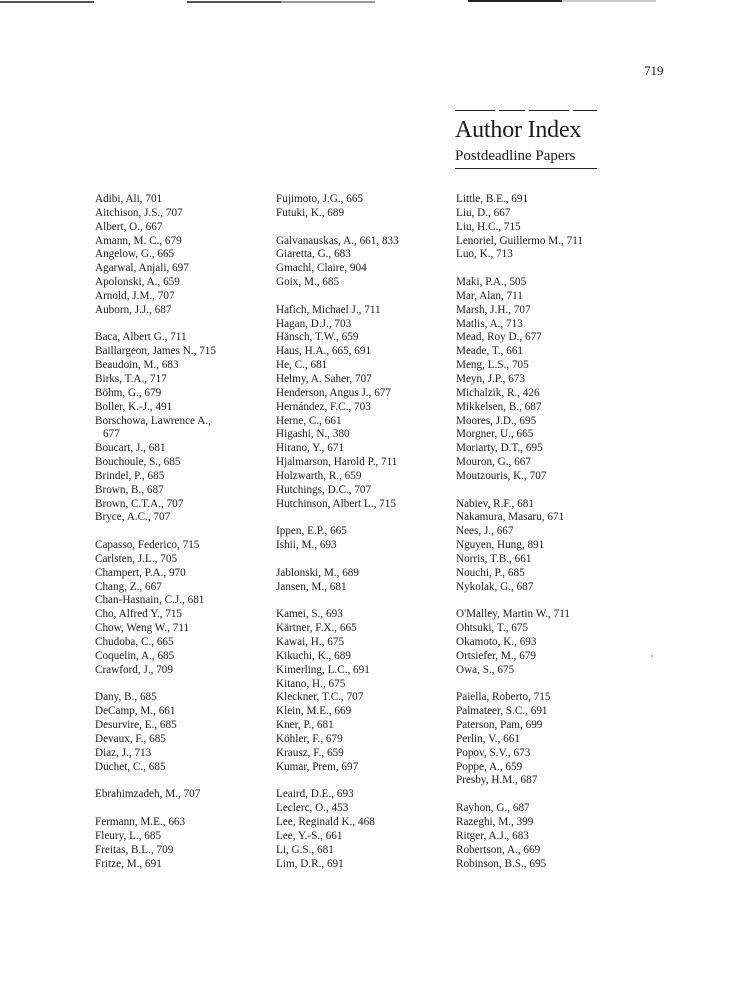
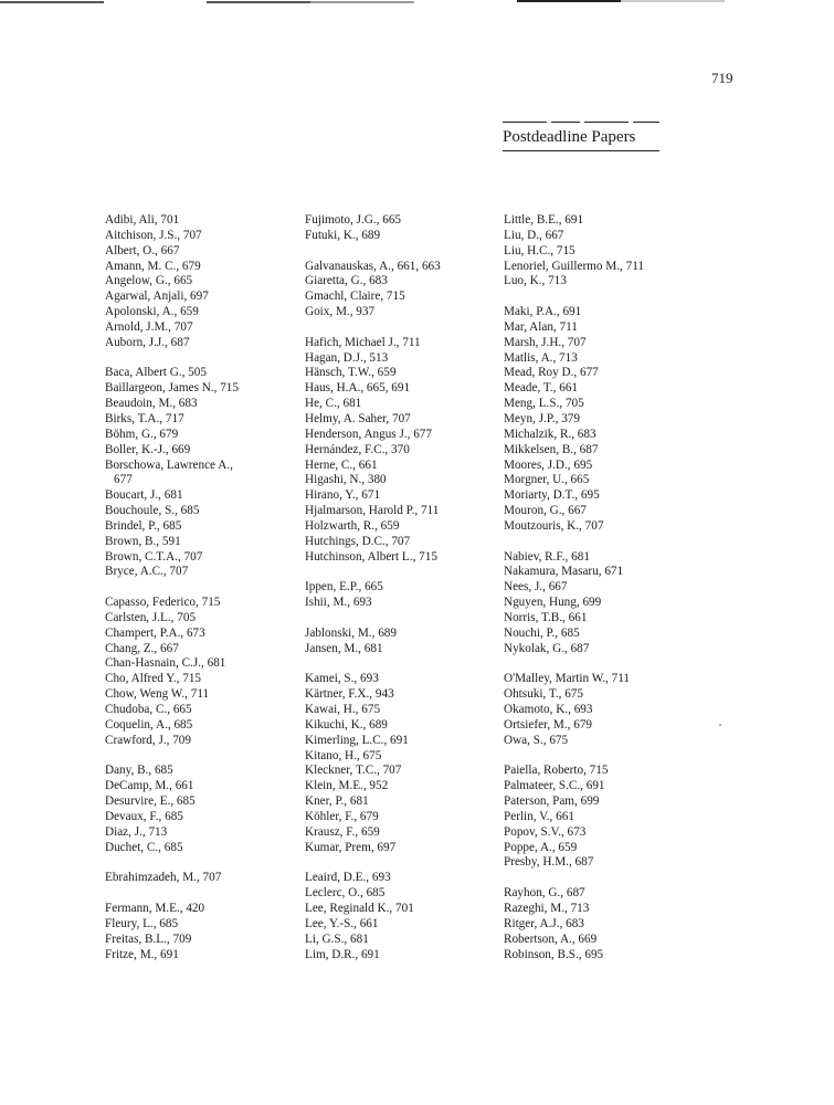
  719
- Author Index
  Postdeadline Papers
  Adibi, Ali, 701
  Aitchison, J.S., 707
  Albert, O., 667
  Amann, M. C., 679
  Angelow, G., 665
  Agarwal, Anjali, 697
  Apolonski, A., 659
  Arnold, J.M., 707
  Auborn, J.J., 687
- Baca, Albert G., 711
+ Baca, Albert G., 505
  Baillargeon, James N., 715
  Beaudoin, M., 683
  Birks, T.A., 717
  Böhm, G., 679
- Boller, K.-J., 491
+ Boller, K.-J., 669
  Borschowa, Lawrence A.,
  677
  Boucart, J., 681
  Bouchoule, S., 685
  Brindel, P., 685
- Brown, B., 687
+ Brown, B., 591
  Brown, C.T.A., 707
  Bryce, A.C., 707
  Capasso, Federico, 715
  Carlsten, J.L., 705
- Champert, P.A., 970
+ Champert, P.A., 673
  Chang, Z., 667
  Chan-Hasnain, C.J., 681
  Cho, Alfred Y., 715
  Chow, Weng W., 711
  Chudoba, C., 665
  Coquelin, A., 685
  Crawford, J., 709
  Dany, B., 685
  DeCamp, M., 661
  Desurvire, E., 685
  Devaux, F., 685
  Diaz, J., 713
  Duchet, C., 685
  Ebrahimzadeh, M., 707
- Fermann, M.E., 663
+ Fermann, M.E., 420
  Fleury, L., 685
  Freitas, B.L., 709
  Fritze, M., 691
  Fujimoto, J.G., 665
  Futuki, K., 689
- Galvanauskas, A., 661, 833
+ Galvanauskas, A., 661, 663
  Giaretta, G., 683
- Gmachl, Claire, 904
+ Gmachl, Claire, 715
- Goix, M., 685
+ Goix, M., 937
  Hafich, Michael J., 711
- Hagan, D.J., 703
+ Hagan, D.J., 513
  Hänsch, T.W., 659
  Haus, H.A., 665, 691
  He, C., 681
  Helmy, A. Saher, 707
  Henderson, Angus J., 677
- Hernández, F.C., 703
+ Hernández, F.C., 370
  Herne, C., 661
  Higashi, N., 380
  Hirano, Y., 671
  Hjalmarson, Harold P., 711
  Holzwarth, R., 659
  Hutchings, D.C., 707
  Hutchinson, Albert L., 715
  Ippen, E.P., 665
  Ishii, M., 693
  Jablonski, M., 689
  Jansen, M., 681
  Kamei, S., 693
- Kärtner, F.X., 665
+ Kärtner, F.X., 943
  Kawai, H., 675
  Kikuchi, K., 689
  Kimerling, L.C., 691
  Kitano, H., 675
  Kleckner, T.C., 707
- Klein, M.E., 669
+ Klein, M.E., 952
  Kner, P., 681
  Köhler, F., 679
  Krausz, F., 659
  Kumar, Prem, 697
  Leaird, D.E., 693
- Leclerc, O., 453
+ Leclerc, O., 685
- Lee, Reginald K., 468
+ Lee, Reginald K., 701
  Lee, Y.-S., 661
  Li, G.S., 681
  Lim, D.R., 691
  Little, B.E., 691
  Liu, D., 667
  Liu, H.C., 715
  Lenoriel, Guillermo M., 711
  Luo, K., 713
- Maki, P.A., 505
+ Maki, P.A., 691
  Mar, Alan, 711
  Marsh, J.H., 707
  Matlis, A., 713
  Mead, Roy D., 677
  Meade, T., 661
  Meng, L.S., 705
- Meyn, J.P., 673
+ Meyn, J.P., 379
- Michalzik, R., 426
+ Michalzik, R., 683
  Mikkelsen, B., 687
  Moores, J.D., 695
  Morgner, U., 665
  Moriarty, D.T., 695
  Mouron, G., 667
  Moutzouris, K., 707
  Nabiev, R.F., 681
  Nakamura, Masaru, 671
  Nees, J., 667
- Nguyen, Hung, 891
+ Nguyen, Hung, 699
  Norris, T.B., 661
  Nouchi, P., 685
  Nykolak, G., 687
  O'Malley, Martin W., 711
  Ohtsuki, T., 675
  Okamoto, K., 693
  Ortsiefer, M., 679
  Owa, S., 675
  Paiella, Roberto, 715
  Palmateer, S.C., 691
  Paterson, Pam, 699
  Perlin, V., 661
  Popov, S.V., 673
  Poppe, A., 659
  Presby, H.M., 687
  Rayhon, G., 687
- Razeghi, M., 399
+ Razeghi, M., 713
  Ritger, A.J., 683
  Robertson, A., 669
  Robinson, B.S., 695
